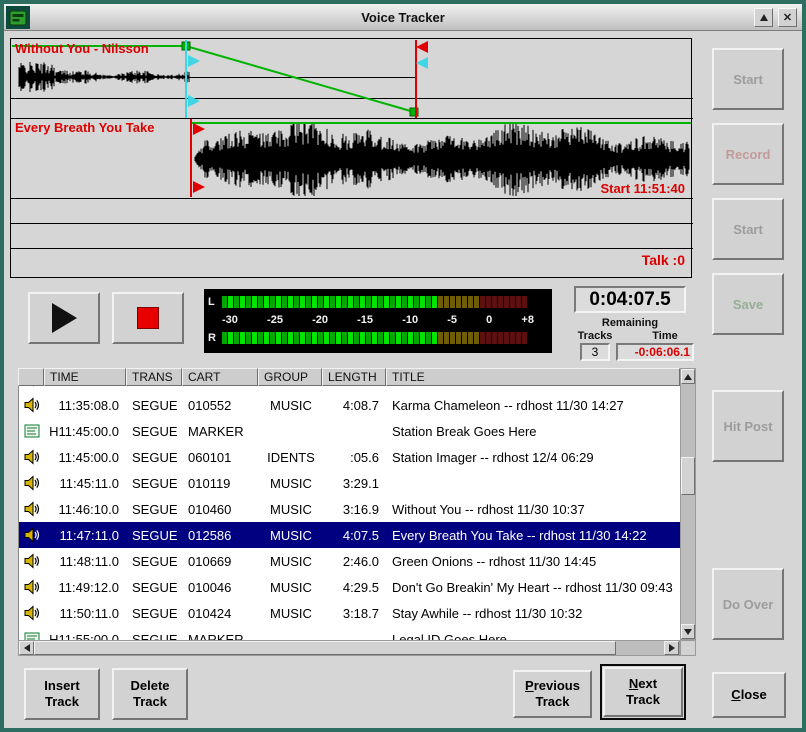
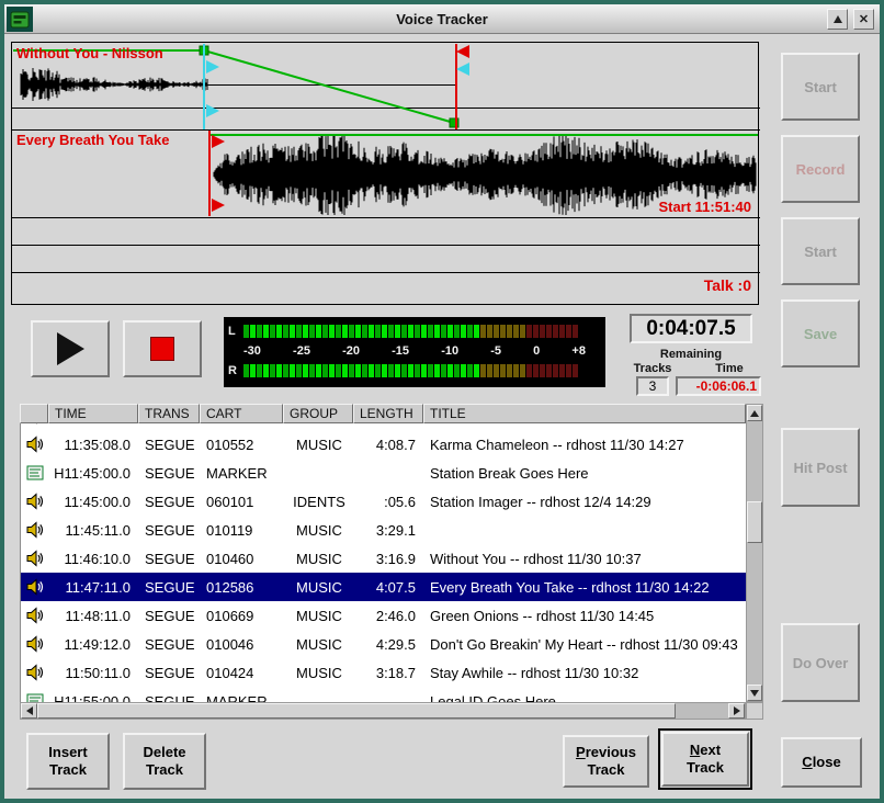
  Voice Tracker
  ✕
  Without You - Nilsson
  Every Breath You Take
  Start 11:51:40
  Talk :0
  L
  -30
  -25
  -20
  -15
  -10
  -5
  0
  +8
  R
  0:04:07.5
  Remaining
  Tracks
  Time
  3
  -0:06:06.1
  TIME
  TRANS
  CART
  GROUP
  LENGTH
  TITLE
  11:35:08.0
  SEGUE
  010552
  MUSIC
  4:08.7
  Karma Chameleon -- rdhost 11/30 14:27
  H11:45:00.0
  SEGUE
  MARKER
  Station Break Goes Here
  11:45:00.0
  SEGUE
  060101
  IDENTS
  :05.6
- Station Imager -- rdhost 12/4 06:29
+ Station Imager -- rdhost 12/4 14:29
  11:45:11.0
  SEGUE
  010119
  MUSIC
  3:29.1
  11:46:10.0
  SEGUE
  010460
  MUSIC
  3:16.9
  Without You -- rdhost 11/30 10:37
  11:47:11.0
  SEGUE
  012586
  MUSIC
  4:07.5
  Every Breath You Take -- rdhost 11/30 14:22
  11:48:11.0
  SEGUE
  010669
  MUSIC
  2:46.0
  Green Onions -- rdhost 11/30 14:45
  11:49:12.0
  SEGUE
  010046
  MUSIC
  4:29.5
  Don't Go Breakin' My Heart -- rdhost 11/30 09:43
  11:50:11.0
  SEGUE
  010424
  MUSIC
  3:18.7
  Stay Awhile -- rdhost 11/30 10:32
  H11:55:00.0
  SEGUE
  MARKER
  Legal ID Goes Here
  Start
  Record
  Start
  Save
  Hit Post
  Do Over
  Insert
  Track
  Delete
  Track
  Previous
  Track
  Next
  Track
  Close
